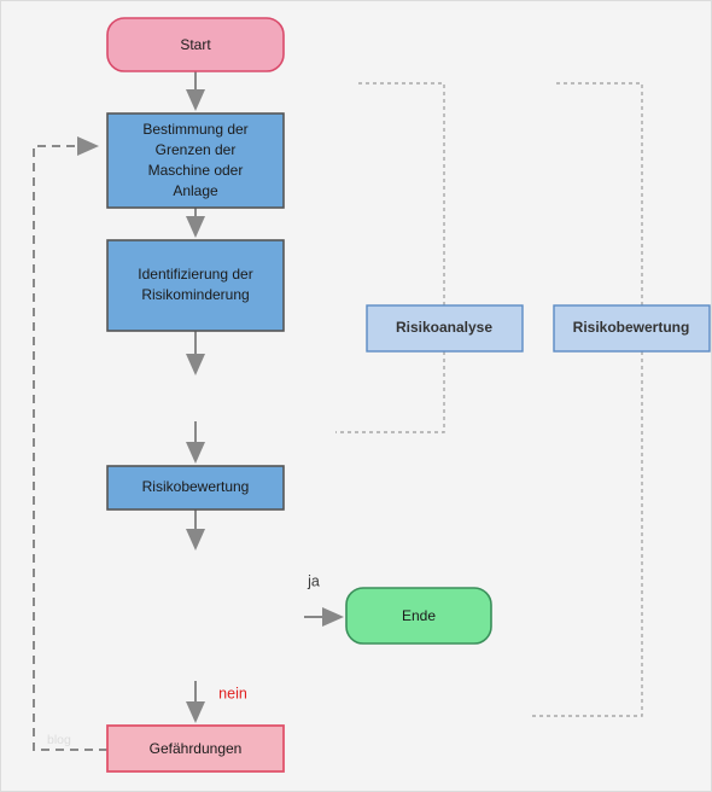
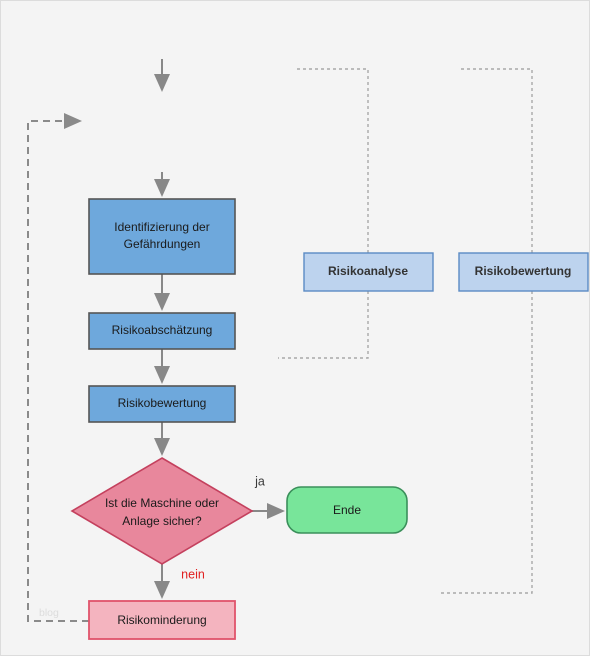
- Start
- Bestimmung der
- Grenzen der
- Maschine oder
- Anlage
  Identifizierung der
- Risikominderung
+ Gefährdungen
+ Risikoabschätzung
  Risikobewertung
+ Ist die Maschine oder
+ Anlage sicher?
  Ende
- Gefährdungen
+ Risikominderung
  Risikoanalyse
  Risikobewertung
  ja
  nein
